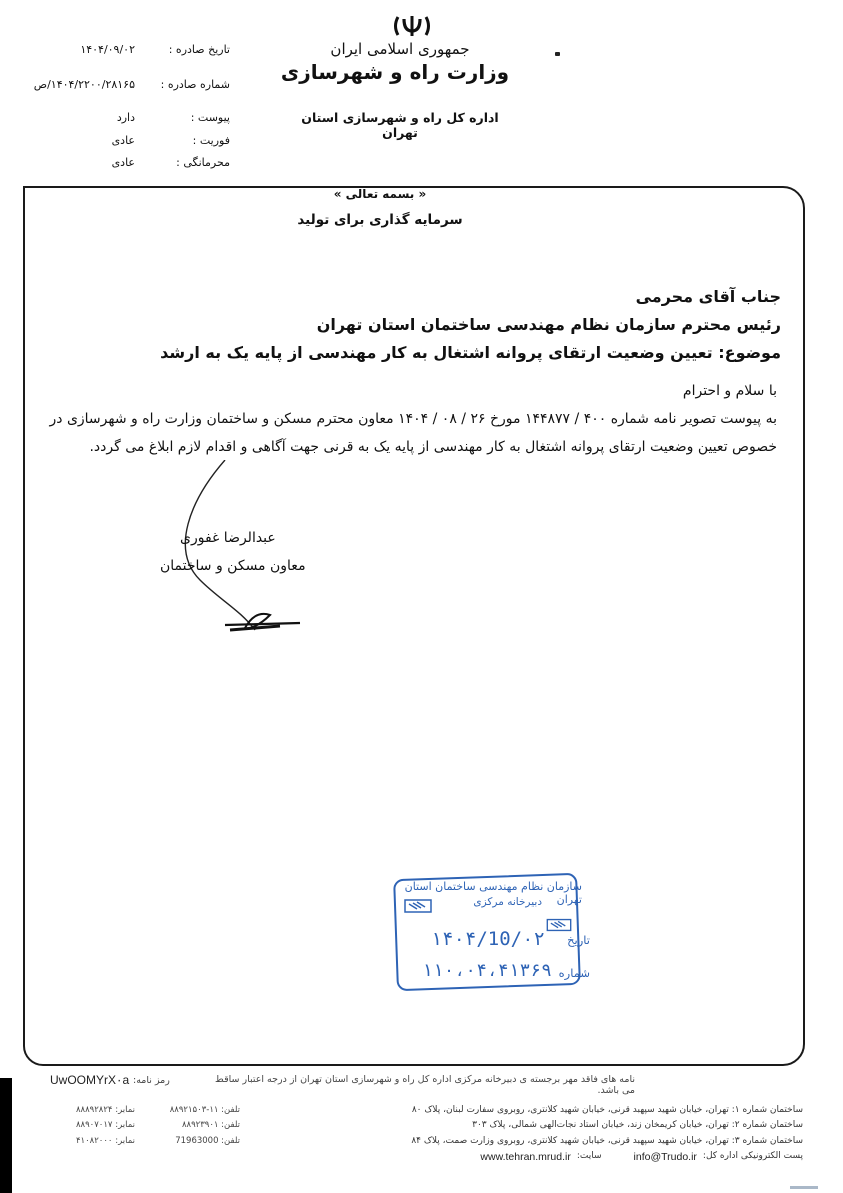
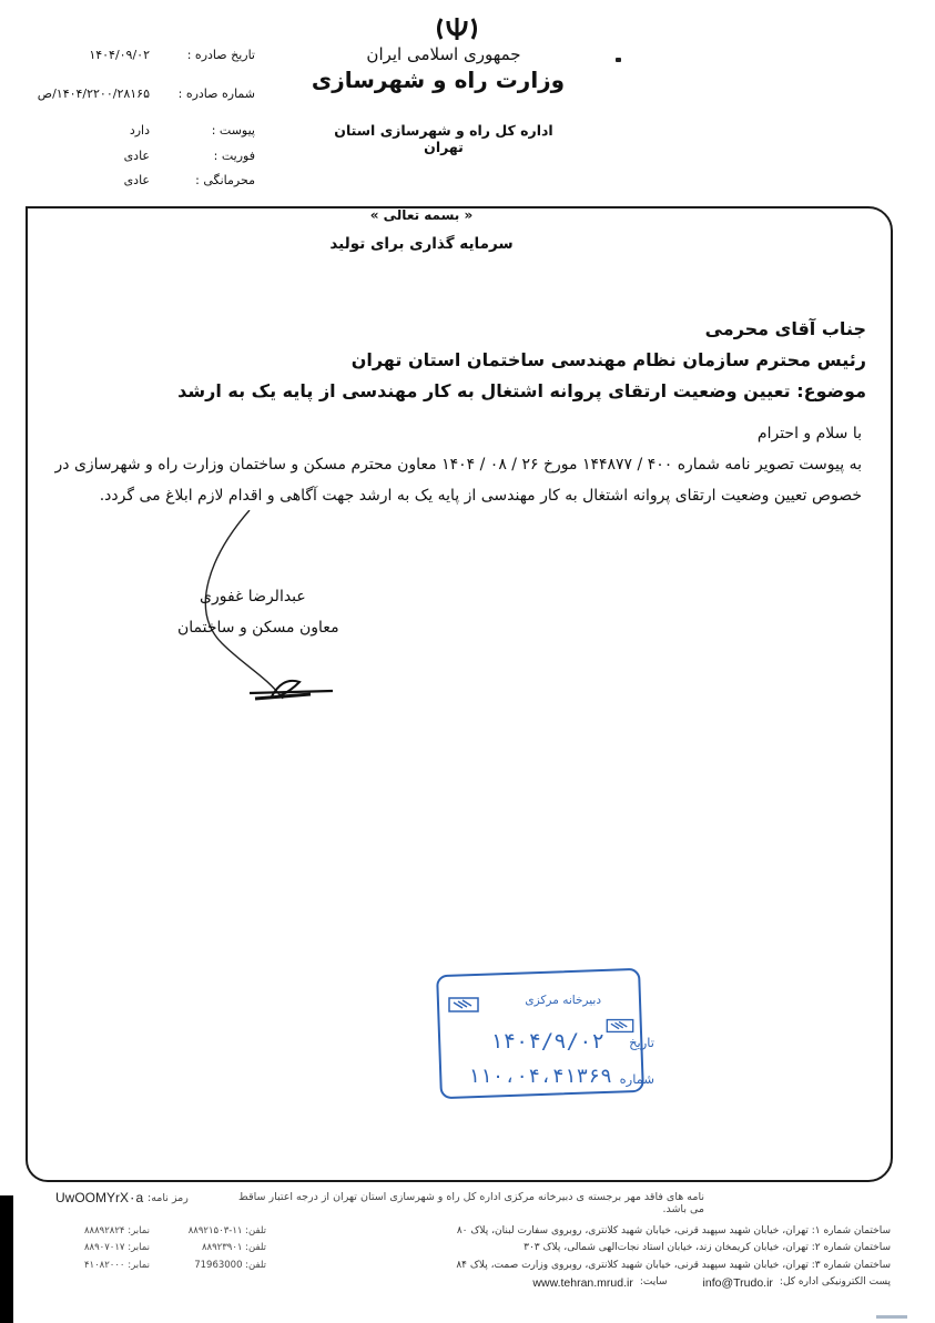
  جمهوری اسلامی ایران
  وزارت راه و شهرسازی
  اداره کل راه و شهرسازی استان تهران
  تاریخ صادره :
  ۱۴۰۴/۰۹/۰۲
  شماره صادره :
  ۱۴۰۴/۲۲۰۰/۲۸۱۶۵/ص
  پیوست :
  دارد
  فوریت :
  عادی
  محرمانگی :
  عادی
  « بسمه تعالی »
  سرمایه گذاری برای تولید
  جناب آقای محرمی
  رئیس محترم سازمان نظام مهندسی ساختمان استان تهران
  موضوع: تعیین وضعیت ارتقای پروانه اشتغال به کار مهندسی از پایه یک به ارشد
  با سلام و احترام
  به پیوست تصویر نامه شماره ۴۰۰ / ۱۴۴۸۷۷ مورخ ۲۶ / ۰۸ / ۱۴۰۴ معاون محترم مسکن و ساختمان وزارت راه و شهرسازی در
- خصوص تعیین وضعیت ارتقای پروانه اشتغال به کار مهندسی از پایه یک به قرنی جهت آگاهی و اقدام لازم ابلاغ می گردد.
+ خصوص تعیین وضعیت ارتقای پروانه اشتغال به کار مهندسی از پایه یک به ارشد جهت آگاهی و اقدام لازم ابلاغ می گردد.
  عبدالرضا غفوری
  معاون مسکن و ساختمان
- سازمان نظام مهندسی ساختمان استان تهران
  دبیرخانه مرکزی
  تاریخ
- ۱۴۰۴/10/۰۲
+ ۱۴۰۴/۹/۰۲
  شماره
  ۱۱۰،۰۴،۴۱۳۶۹
  نامه های فاقد مهر برجسته ی دبیرخانه مرکزی اداره کل راه و شهرسازی استان تهران از درجه اعتبار ساقط می باشد.
  رمز نامه:
  UwOOMYrX۰a
  ساختمان شماره ۱: تهران، خیابان شهید سپهبد قرنی، خیابان شهید کلانتری، روبروی سفارت لبنان، پلاک ۸۰
  ساختمان شماره ۲: تهران، خیابان کریمخان زند، خیابان استاد نجات‌الهی شمالی، پلاک ۳۰۳
  ساختمان شماره ۳: تهران، خیابان شهید سپهبد قرنی، خیابان شهید کلانتری، روبروی وزارت صمت، پلاک ۸۴
  پست الکترونیکی اداره کل:
  info@Trudo.ir
  سایت:
  www.tehran.mrud.ir
  تلفن: ۱۱-۸۸۹۲۱۵۰۳
  تلفن: ۸۸۹۲۳۹۰۱
  تلفن: 71963000
  نمابر: ۸۸۸۹۲۸۲۴
  نمابر: ۸۸۹۰۷۰۱۷
  نمابر: ۴۱۰۸۲۰۰۰
